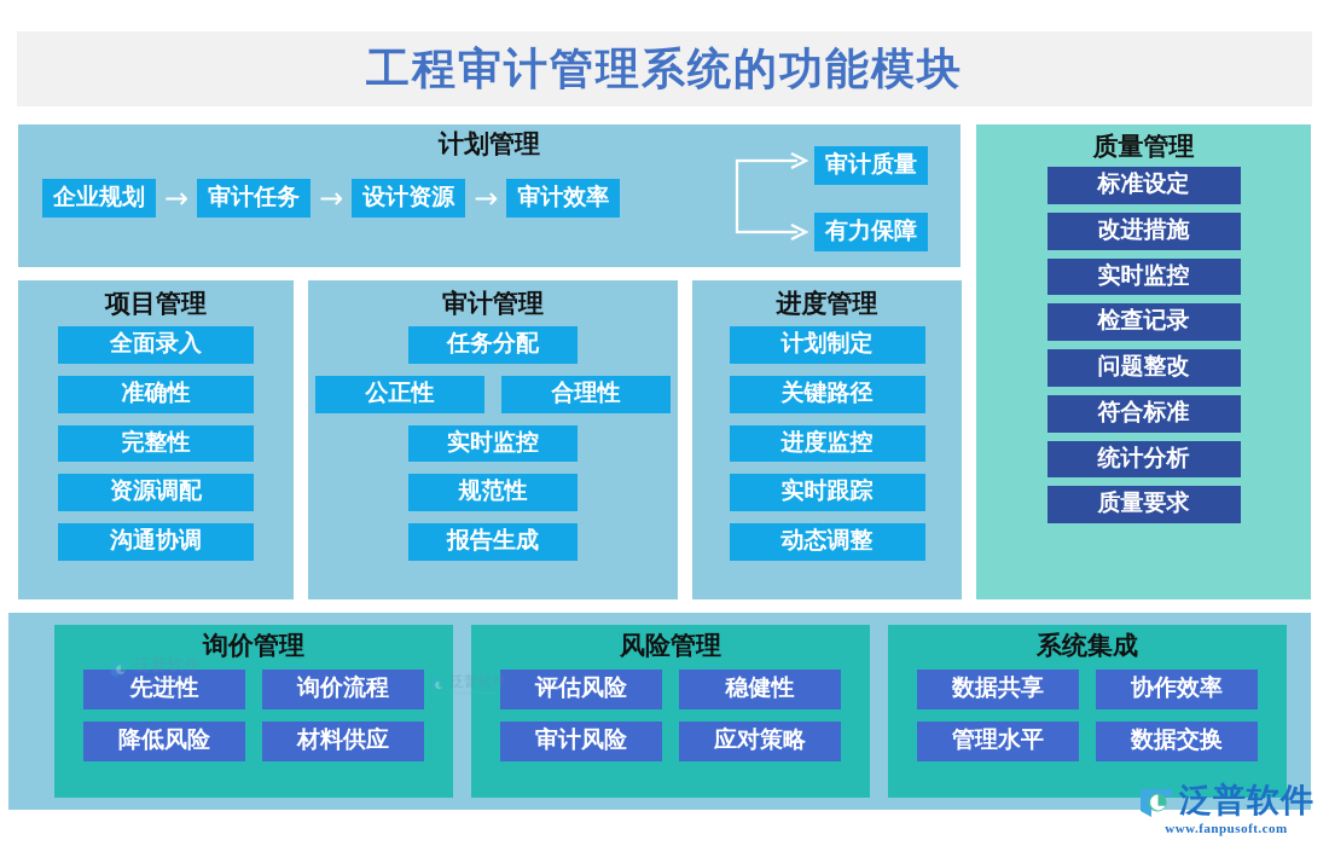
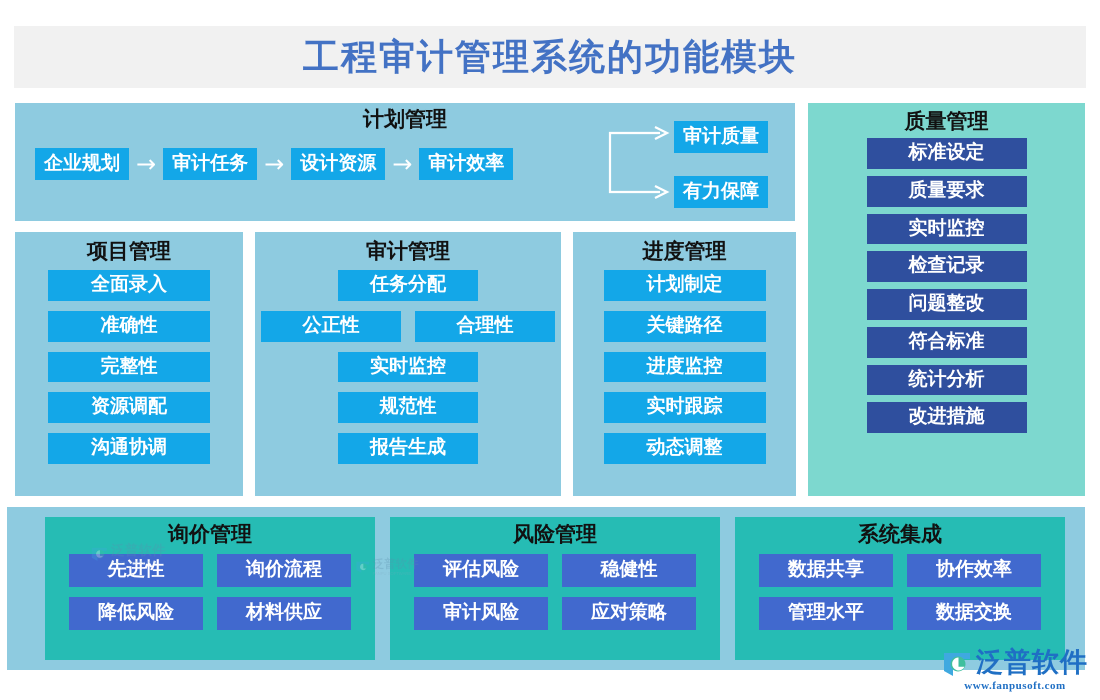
  工程审计管理系统的功能模块
  计划管理
  企业规划
  →
  审计任务
  →
  设计资源
  →
  审计效率
  审计质量
  有力保障
  质量管理
  标准设定
- 改进措施
+ 质量要求
  实时监控
  检查记录
  问题整改
  符合标准
  统计分析
- 质量要求
+ 改进措施
  项目管理
  全面录入
  准确性
  完整性
  资源调配
  沟通协调
  审计管理
  任务分配
  公正性
  合理性
  实时监控
  规范性
  报告生成
  进度管理
  计划制定
  关键路径
  进度监控
  实时跟踪
  动态调整
  询价管理
  先进性
  询价流程
  降低风险
  材料供应
  风险管理
  评估风险
  稳健性
  审计风险
  应对策略
  系统集成
  数据共享
  协作效率
  管理水平
  数据交换
  泛普软件
  泛普软件
  泛普软件
  www.fanpusoft.com
